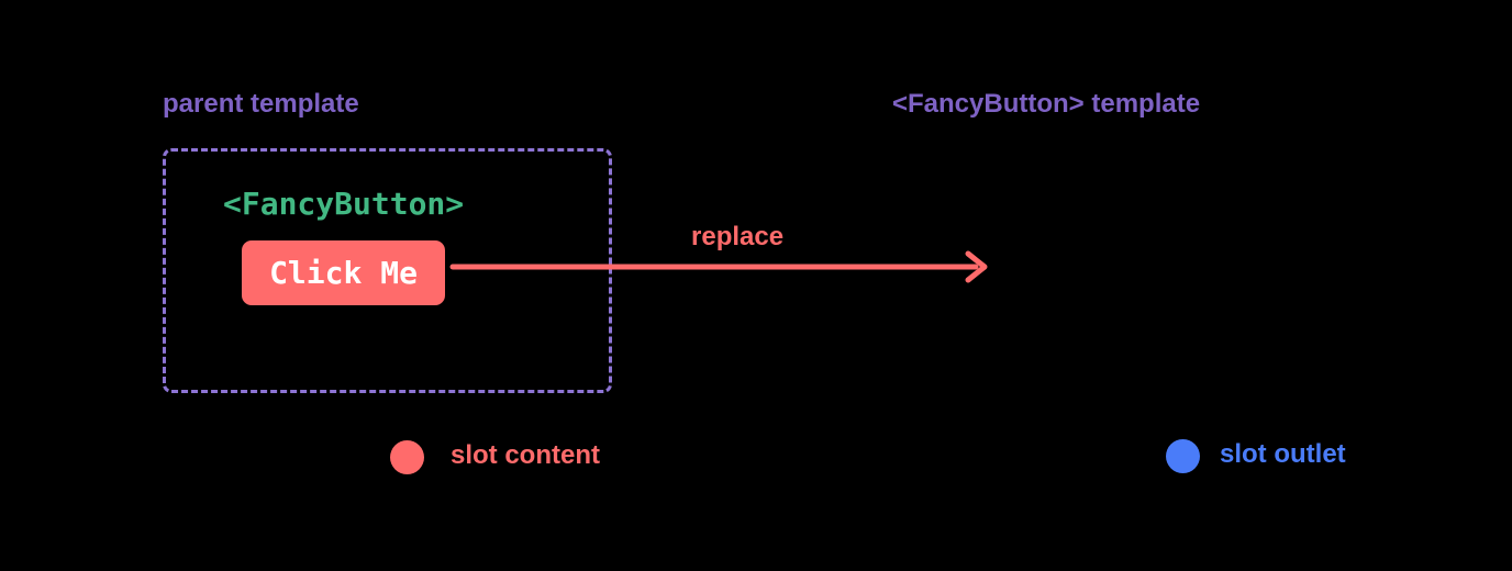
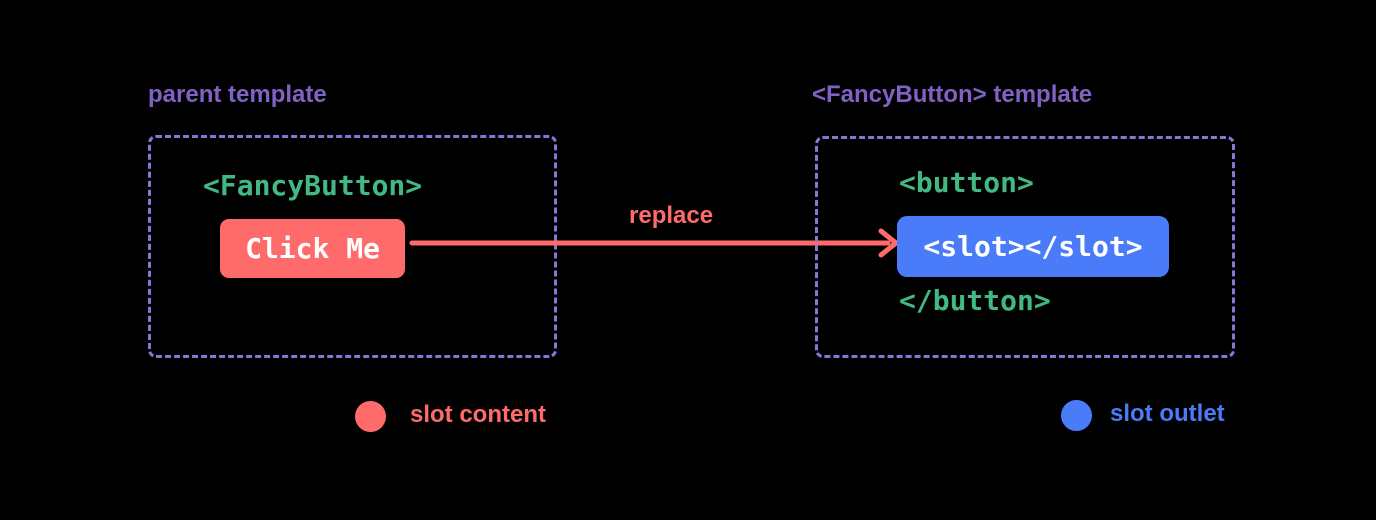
  parent template
  <FancyButton>
  Click Me
  replace
  <FancyButton> template
+ <button>
+ <slot></slot>
+ </button>
  slot content
  slot outlet
